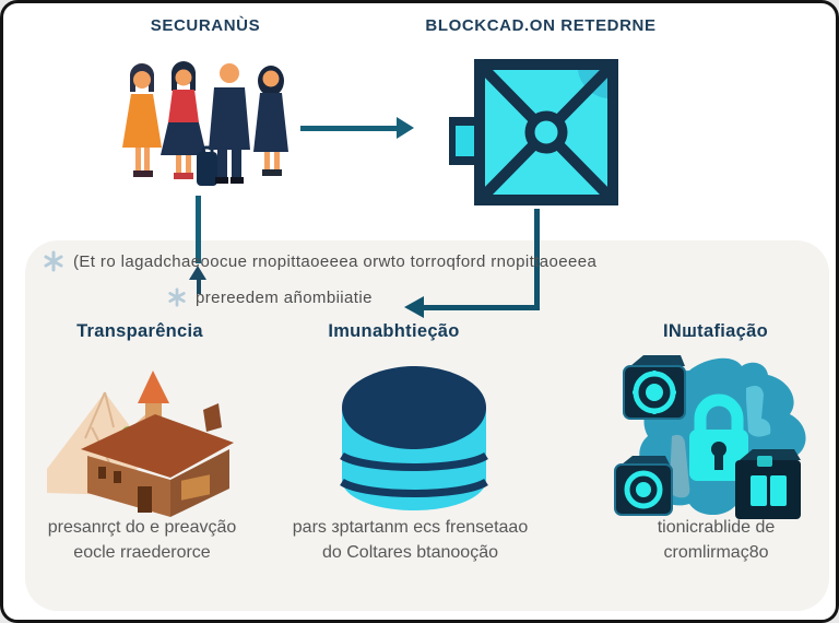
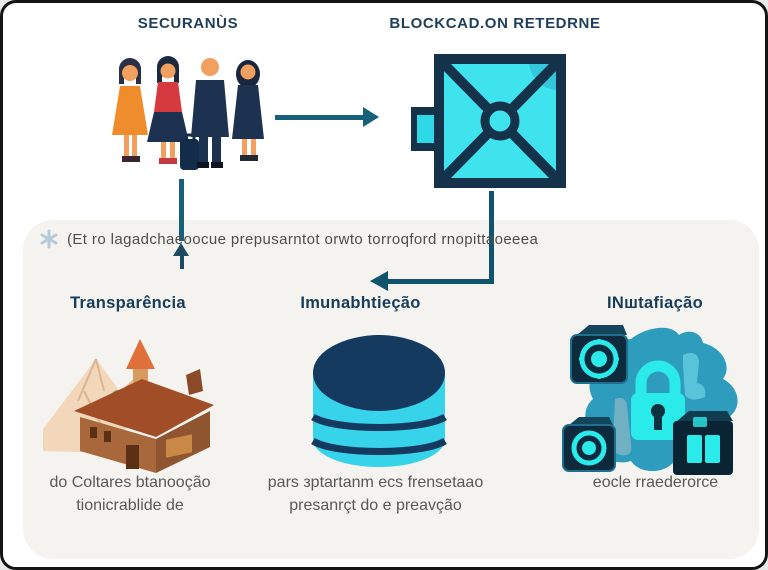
  SECURANÙS
  BLOCKCAD.ON RETEDRNE
- (Et ro lagadchaeoocue rnopittaoeeea orwto torroqford rnopittaoeeea
+ (Et ro lagadchaeoocue prepusarntot orwto torroqford rnopittaoeeea
- prereedem añombiiatie
  Transparência
  Imunabhtieção
  INшtafiação
- presanrçt do e preavção
+ do Coltares btanooção
- eocle rraederorce
+ tionicrablide de
  pars зptartanm ecs frensetaao
- do Coltares btanooção
+ presanrçt do e preavção
- tionicrablide de
+ eocle rraederorce
- cromlirmaç8o
